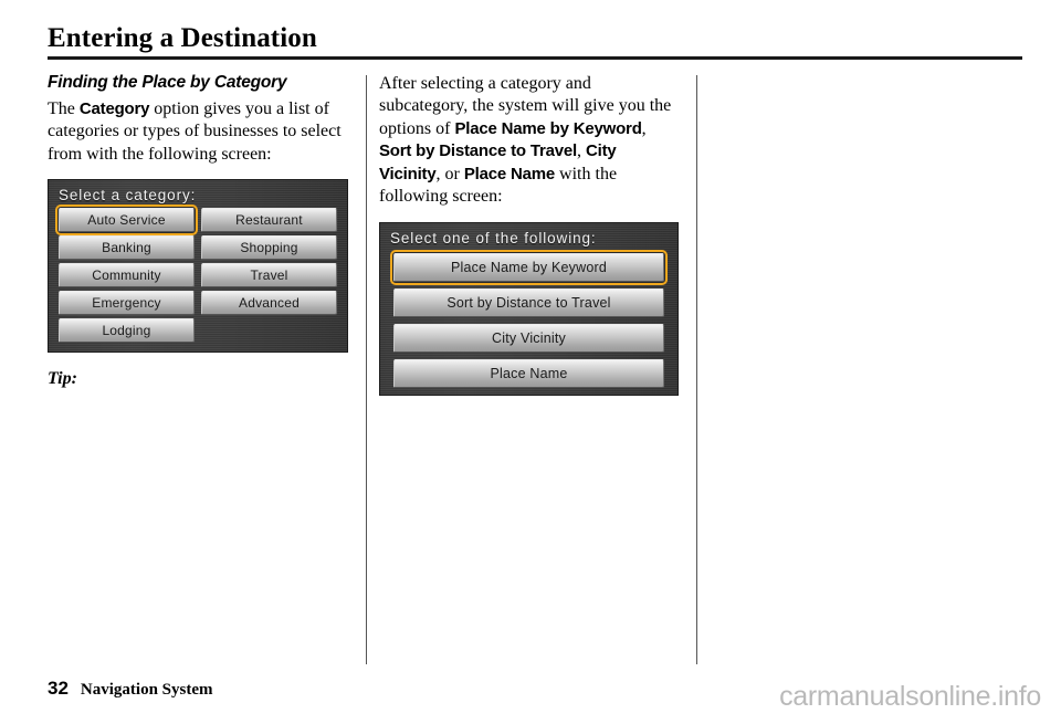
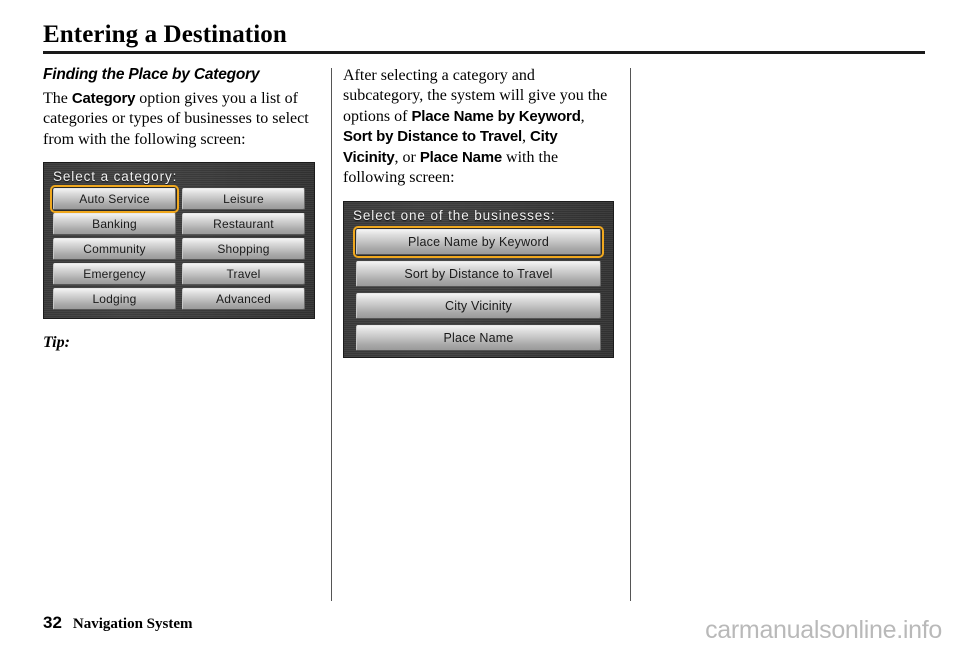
  Entering a Destination
  Finding the Place by Category
  The Category option gives you a list of categories or types of businesses to select from with the following screen:
  Select a category:
  Auto Service
  Banking
  Community
  Emergency
  Lodging
+ Leisure
  Restaurant
  Shopping
  Travel
  Advanced
  Tip:
  After selecting a category and subcategory, the system will give you the options of Place Name by Keyword, Sort by Distance to Travel, City Vicinity, or Place Name with the following screen:
- Select one of the following:
+ Select one of the businesses:
  Place Name by Keyword
  Sort by Distance to Travel
  City Vicinity
  Place Name
  32
  Navigation System
  carmanualsonline.info
